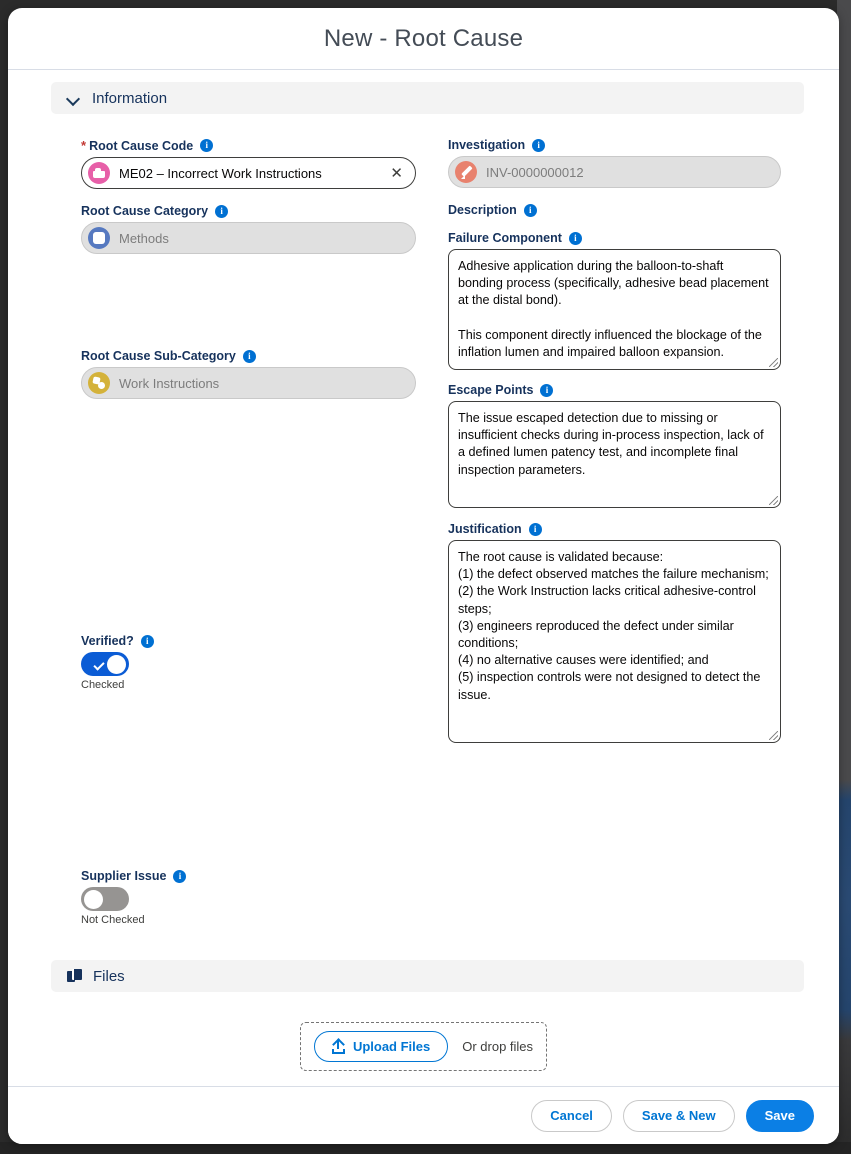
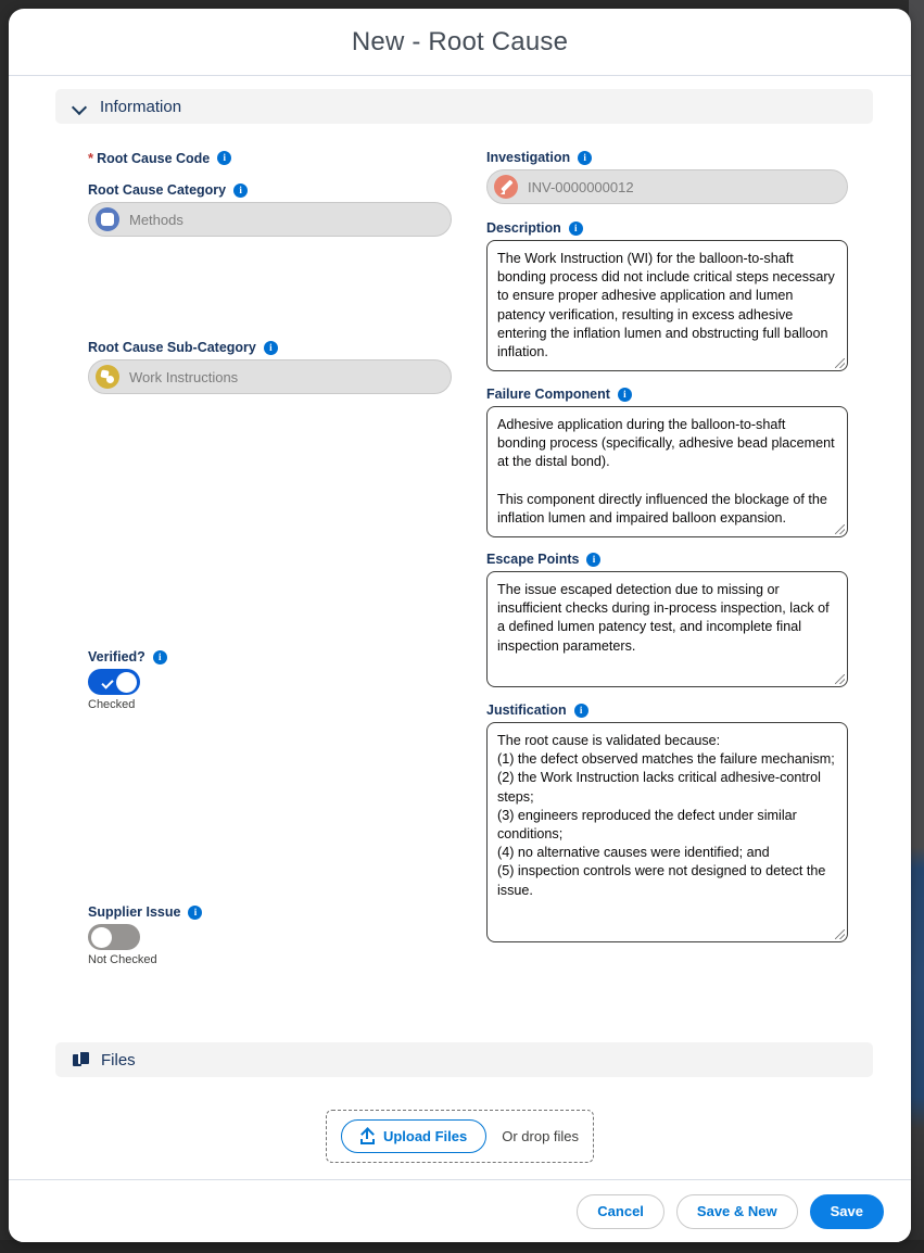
  New - Root Cause
  Information
  *
  Root Cause Code
  i
- ME02 – Incorrect Work Instructions
- ✕
  Root Cause Category
  i
  Methods
  Root Cause Sub-Category
  i
  Work Instructions
  Verified?
  i
  Checked
  Supplier Issue
  i
  Not Checked
  Investigation
  i
  INV-0000000012
  Description
  i
+ The Work Instruction (WI) for the balloon-to-shaft bonding process did not include critical steps necessary to ensure proper adhesive application and lumen patency verification, resulting in excess adhesive entering the inflation lumen and obstructing full balloon inflation.
  Failure Component
  i
  Adhesive application during the balloon-to-shaft bonding process (specifically, adhesive bead placement at the distal bond).
  This component directly influenced the blockage of the inflation lumen and impaired balloon expansion.
  Escape Points
  i
  The issue escaped detection due to missing or insufficient checks during in-process inspection, lack of a defined lumen patency test, and incomplete final inspection parameters.
  Justification
  i
  The root cause is validated because:
  (1) the defect observed matches the failure mechanism;
  (2) the Work Instruction lacks critical adhesive-control steps;
  (3) engineers reproduced the defect under similar conditions;
  (4) no alternative causes were identified; and
  (5) inspection controls were not designed to detect the issue.
  Files
  Upload Files
  Or drop files
  Cancel
  Save & New
  Save
